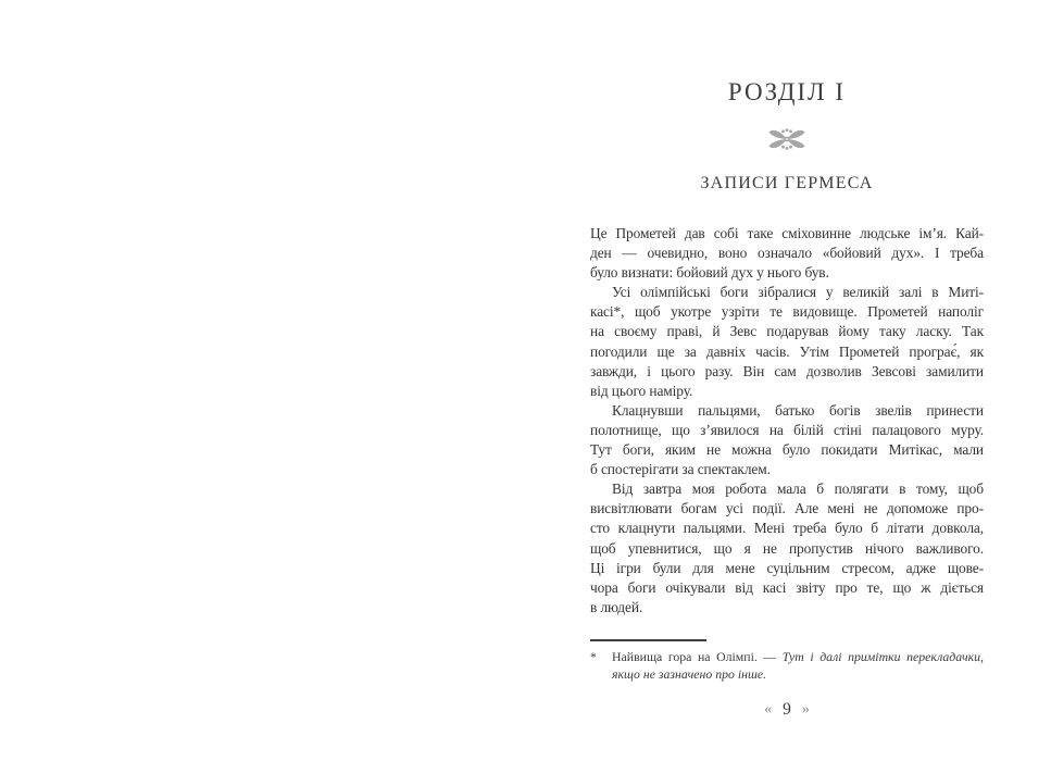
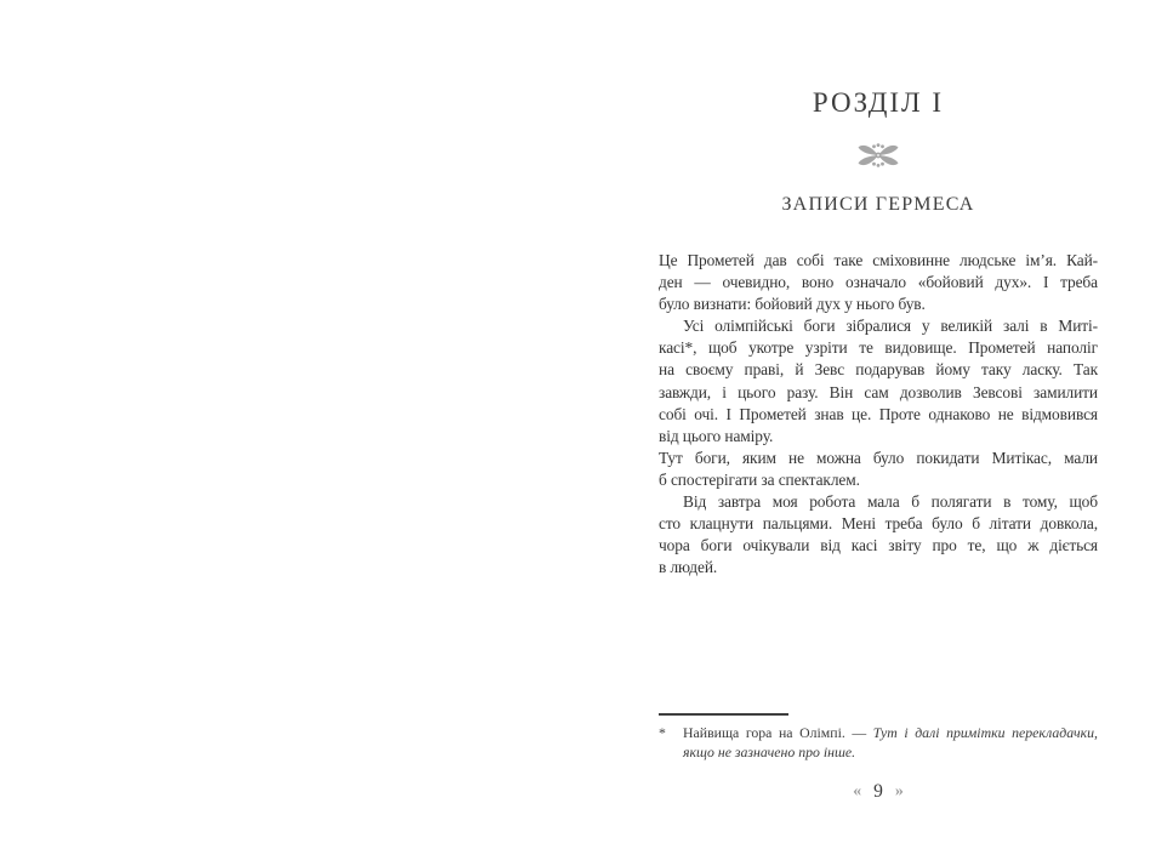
  РОЗДІЛ I
  ЗАПИСИ ГЕРМЕСА
  Це Прометей дав собі таке сміховинне людське ім’я. Кай-
  ден — очевидно, воно означало «бойовий дух». І треба
  було визнати: бойовий дух у нього був.
  Усі олімпійські боги зібралися у великій залі в Миті-
  касі*, щоб укотре узріти те видовище. Прометей наполіг
  на своєму праві, й Зевс подарував йому таку ласку. Так
- погодили ще за давніх часів. Утім Прометей програє́, як
  завжди, і цього разу. Він сам дозволив Зевсові замилити
+ собі очі. І Прометей знав це. Проте однаково не відмовився
  від цього наміру.
- Клацнувши пальцями, батько богів звелів принести
- полотнище, що з’явилося на білій стіні палацового муру.
  Тут боги, яким не можна було покидати Митікас, мали
  б спостерігати за спектаклем.
  Від завтра моя робота мала б полягати в тому, щоб
- висвітлювати богам усі події. Але мені не допоможе про-
  сто клацнути пальцями. Мені треба було б літати довкола,
- щоб упевнитися, що я не пропустив нічого важливого.
- Ці ігри були для мене суцільним стресом, адже щове-
  чора боги очікували від касі звіту про те, що ж діється
  в людей.
  * Найвища гора на Олімпі. — Тут і далі примітки перекладачки,
  якщо не зазначено про інше.
  « 9 »
